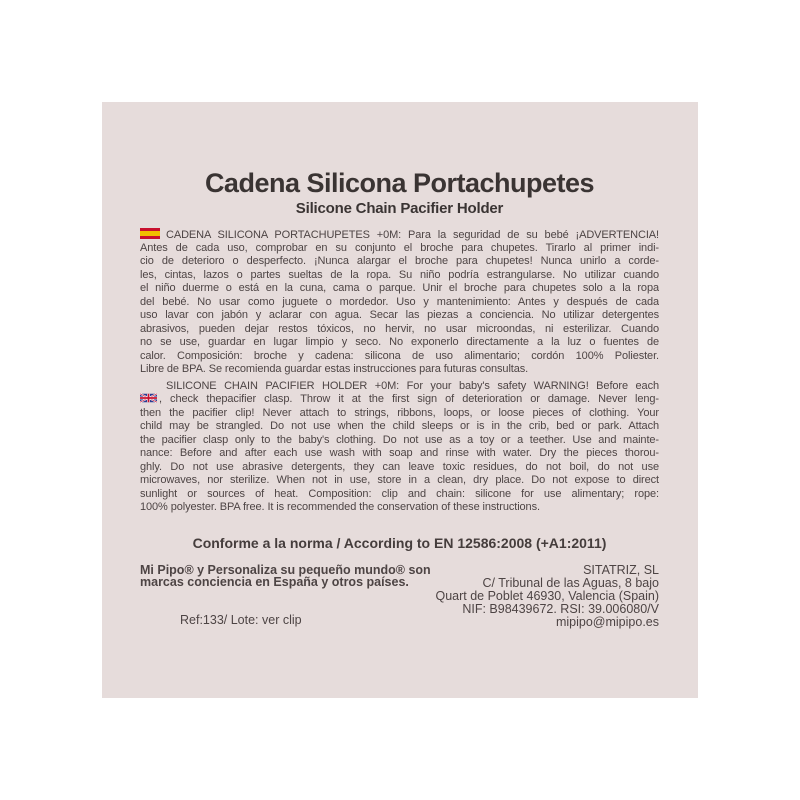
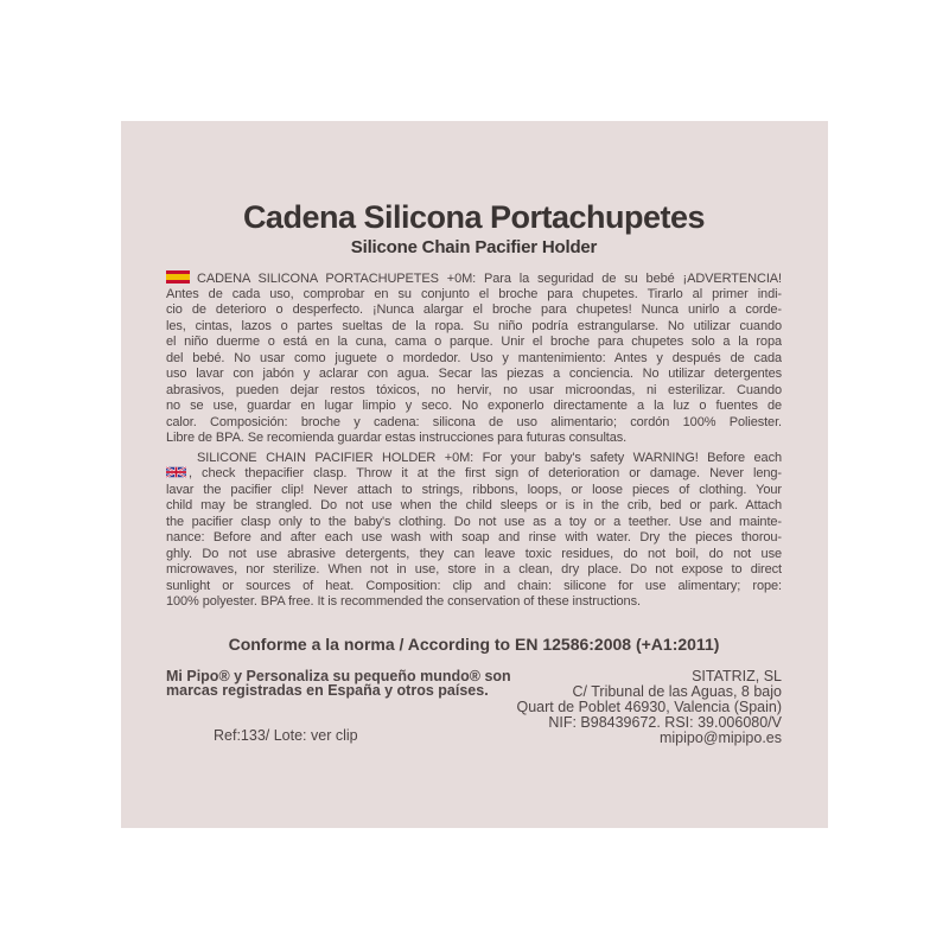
  Cadena Silicona Portachupetes
  Silicone Chain Pacifier Holder
  CADENA SILICONA PORTACHUPETES +0M: Para la seguridad de su bebé ¡ADVERTENCIA!
  Antes de cada uso, comprobar en su conjunto el broche para chupetes. Tirarlo al primer indi-
  cio de deterioro o desperfecto. ¡Nunca alargar el broche para chupetes! Nunca unirlo a corde-
  les, cintas, lazos o partes sueltas de la ropa. Su niño podría estrangularse. No utilizar cuando
  el niño duerme o está en la cuna, cama o parque. Unir el broche para chupetes solo a la ropa
  del bebé. No usar como juguete o mordedor. Uso y mantenimiento: Antes y después de cada
  uso lavar con jabón y aclarar con agua. Secar las piezas a conciencia. No utilizar detergentes
  abrasivos, pueden dejar restos tóxicos, no hervir, no usar microondas, ni esterilizar. Cuando
  no se use, guardar en lugar limpio y seco. No exponerlo directamente a la luz o fuentes de
  calor. Composición: broche y cadena: silicona de uso alimentario; cordón 100% Poliester.
  Libre de BPA. Se recomienda guardar estas instrucciones para futuras consultas.
  SILICONE CHAIN PACIFIER HOLDER +0M: For your baby's safety WARNING! Before each
  , check thepacifier clasp. Throw it at the first sign of deterioration or damage. Never leng-
- then the pacifier clip! Never attach to strings, ribbons, loops, or loose pieces of clothing. Your
+ lavar the pacifier clip! Never attach to strings, ribbons, loops, or loose pieces of clothing. Your
  child may be strangled. Do not use when the child sleeps or is in the crib, bed or park. Attach
  the pacifier clasp only to the baby's clothing. Do not use as a toy or a teether. Use and mainte-
  nance: Before and after each use wash with soap and rinse with water. Dry the pieces thorou-
  ghly. Do not use abrasive detergents, they can leave toxic residues, do not boil, do not use
  microwaves, nor sterilize. When not in use, store in a clean, dry place. Do not expose to direct
  sunlight or sources of heat. Composition: clip and chain: silicone for use alimentary; rope:
  100% polyester. BPA free. It is recommended the conservation of these instructions.
  Conforme a la norma / According to EN 12586:2008 (+A1:2011)
  Mi Pipo® y Personaliza su pequeño mundo® son
- marcas conciencia en España y otros países.
+ marcas registradas en España y otros países.
  Ref:133/ Lote: ver clip
  SITATRIZ, SL
  C/ Tribunal de las Aguas, 8 bajo
  Quart de Poblet 46930, Valencia (Spain)
  NIF: B98439672. RSI: 39.006080/V
  mipipo@mipipo.es
